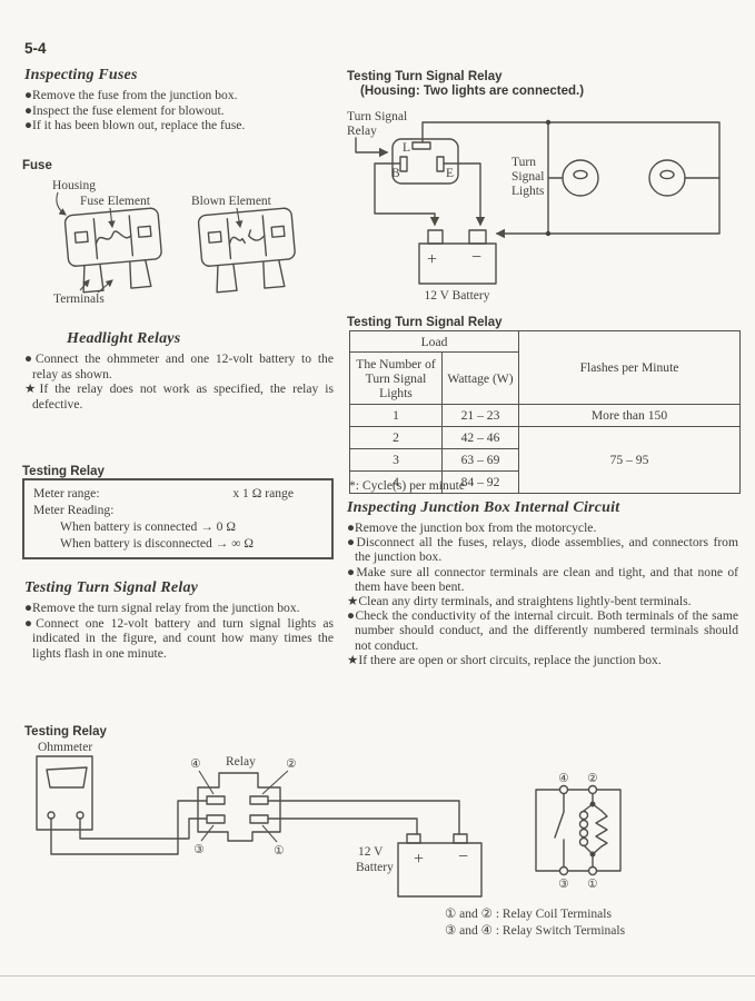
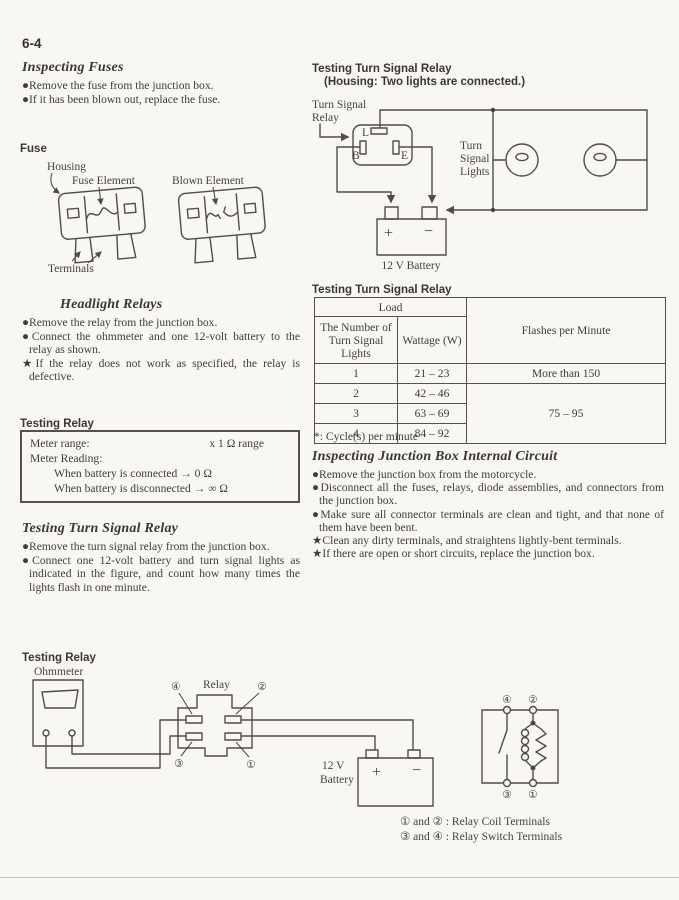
- 5-4
+ 6-4
  Inspecting Fuses
  ●Remove the fuse from the junction box.
- ●Inspect the fuse element for blowout.
  ●If it has been blown out, replace the fuse.
  Fuse
  Housing
  Fuse Element
  Blown Element
  Terminals
  Headlight Relays
+ ●Remove the relay from the junction box.
  ●Connect the ohmmeter and one 12-volt battery to the relay as shown.
  ★If the relay does not work as specified, the relay is defective.
  Testing Relay
  Meter range:
  x 1 Ω range
  Meter Reading:
  When battery is connected → 0 Ω
  When battery is disconnected → ∞ Ω
  Testing Turn Signal Relay
  ●Remove the turn signal relay from the junction box.
  ●Connect one 12-volt battery and turn signal lights as indicated in the figure, and count how many times the lights flash in one minute.
  Testing Turn Signal Relay
  (Housing: Two lights are connected.)
  Turn Signal
  Relay
  L
  B
  E
  Turn
  Signal
  Lights
  +
  −
  12 V Battery
  Testing Turn Signal Relay
  Load	Flashes per Minute
  The Number of Turn Signal Lights	Wattage (W)
  1	21 – 23	More than 150
  2	42 – 46	75 – 95
  3	63 – 69
  4	84 – 92
  *: Cycle(s) per minute
  Inspecting Junction Box Internal Circuit
  ●Remove the junction box from the motorcycle.
  ●Disconnect all the fuses, relays, diode assemblies, and connectors from the junction box.
  ●Make sure all connector terminals are clean and tight, and that none of them have been bent.
  ★Clean any dirty terminals, and straightens lightly-bent terminals.
- ●Check the conductivity of the internal circuit. Both terminals of the same number should conduct, and the differently numbered terminals should not conduct.
  ★If there are open or short circuits, replace the junction box.
  Testing Relay
  Ohmmeter
  Relay
  ④
  ②
  ③
  ①
  +
  −
  12 V
  Battery
  ④
  ②
  ③
  ①
  ① and ② : Relay Coil Terminals
  ③ and ④ : Relay Switch Terminals
